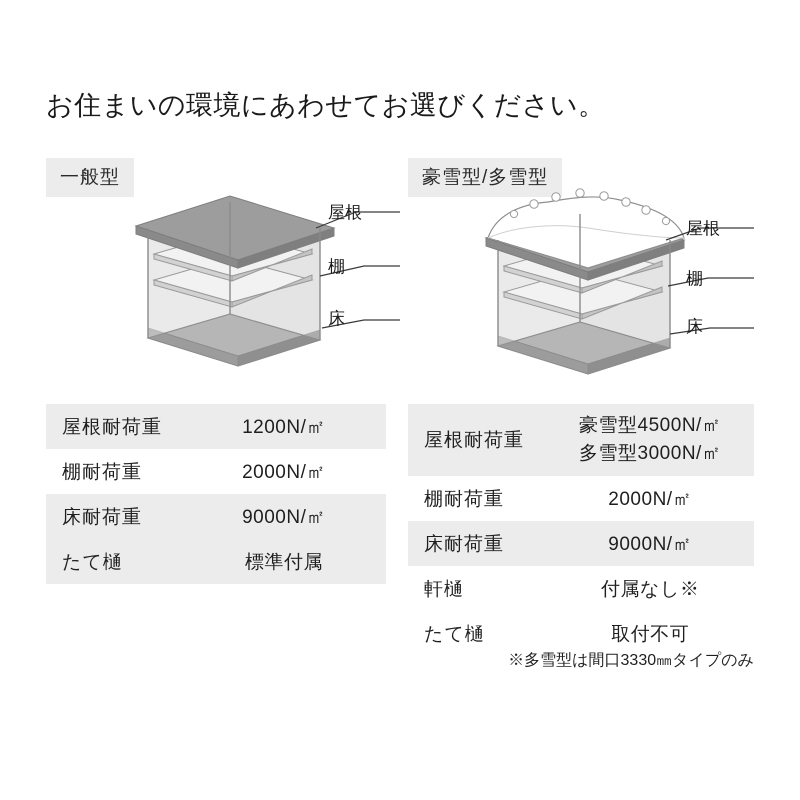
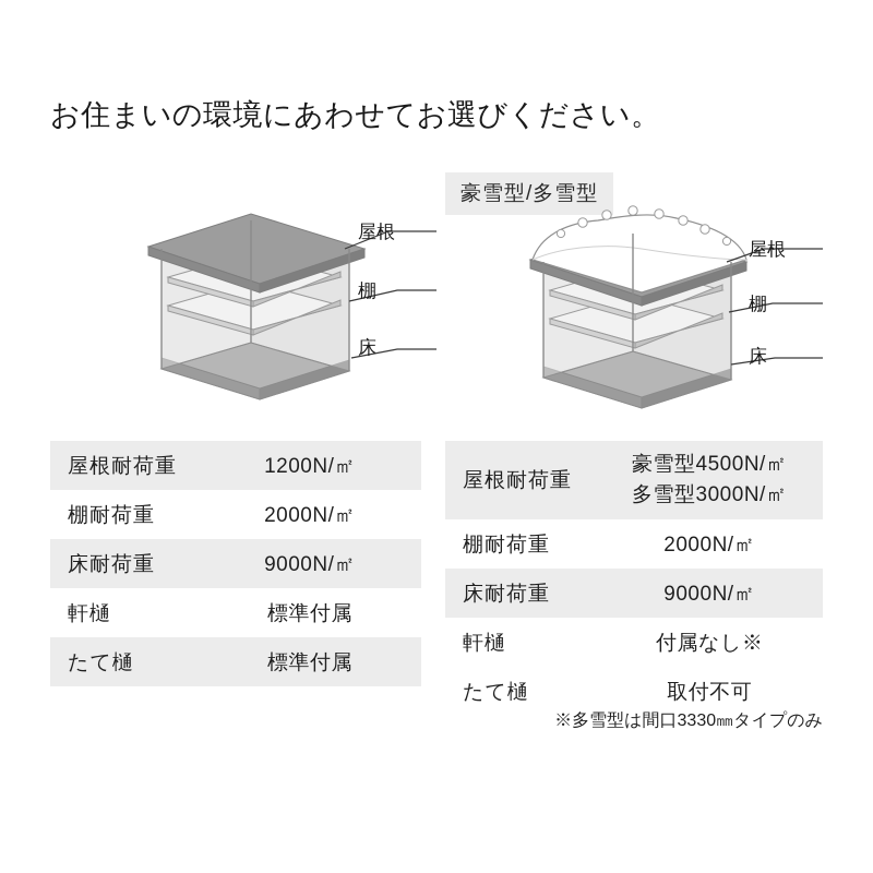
  お住まいの環境にあわせてお選びください。
- 一般型
  屋根
  棚
  床
  屋根耐荷重	1200N/㎡
  棚耐荷重	2000N/㎡
  床耐荷重	9000N/㎡
+ 軒樋	標準付属
  たて樋	標準付属
  豪雪型/多雪型
  屋根
  棚
  床
  屋根耐荷重	豪雪型4500N/㎡ 多雪型3000N/㎡
  棚耐荷重	2000N/㎡
  床耐荷重	9000N/㎡
  軒樋	付属なし※
  たて樋	取付不可
  ※多雪型は間口3330㎜タイプのみ
